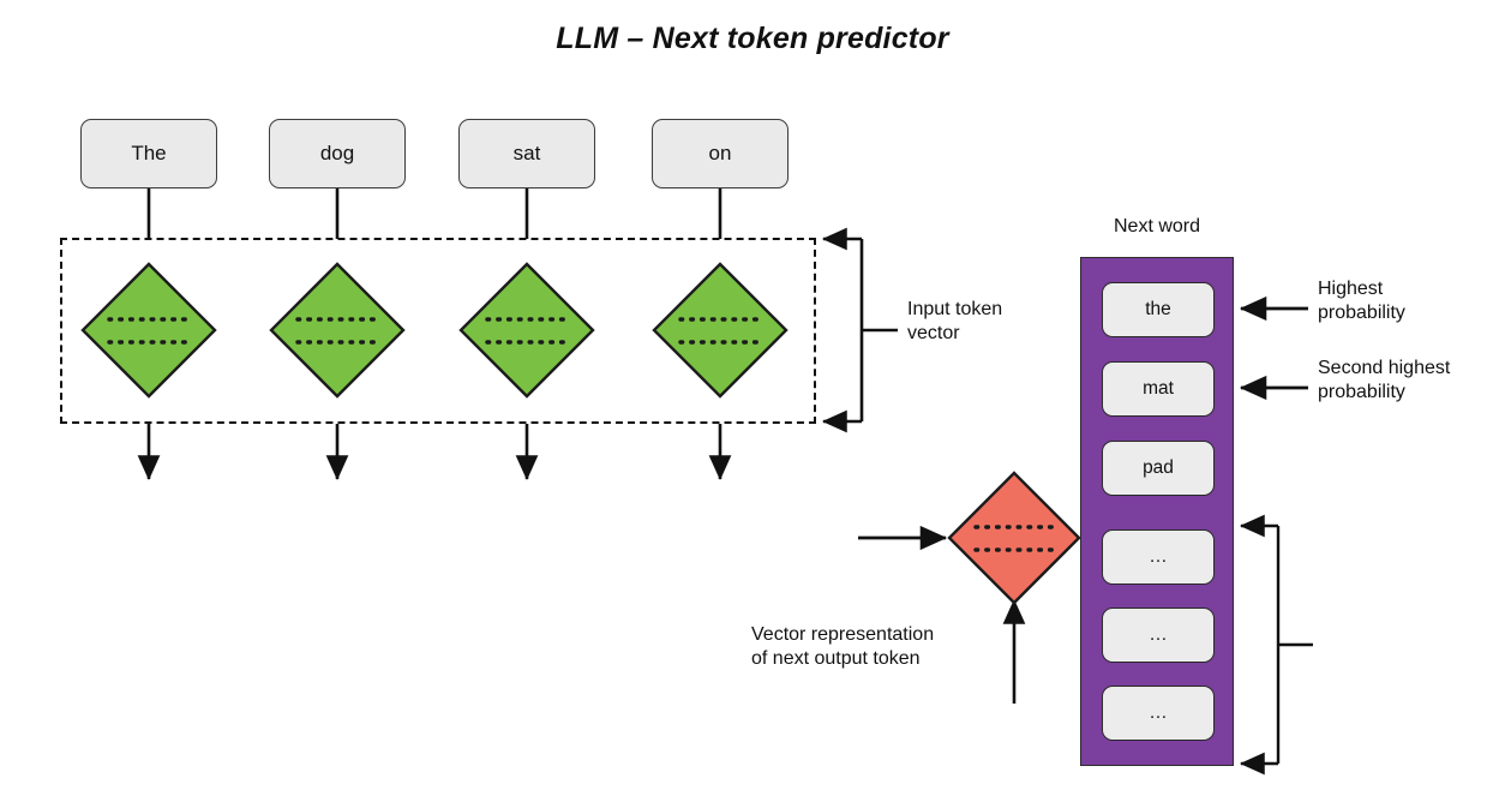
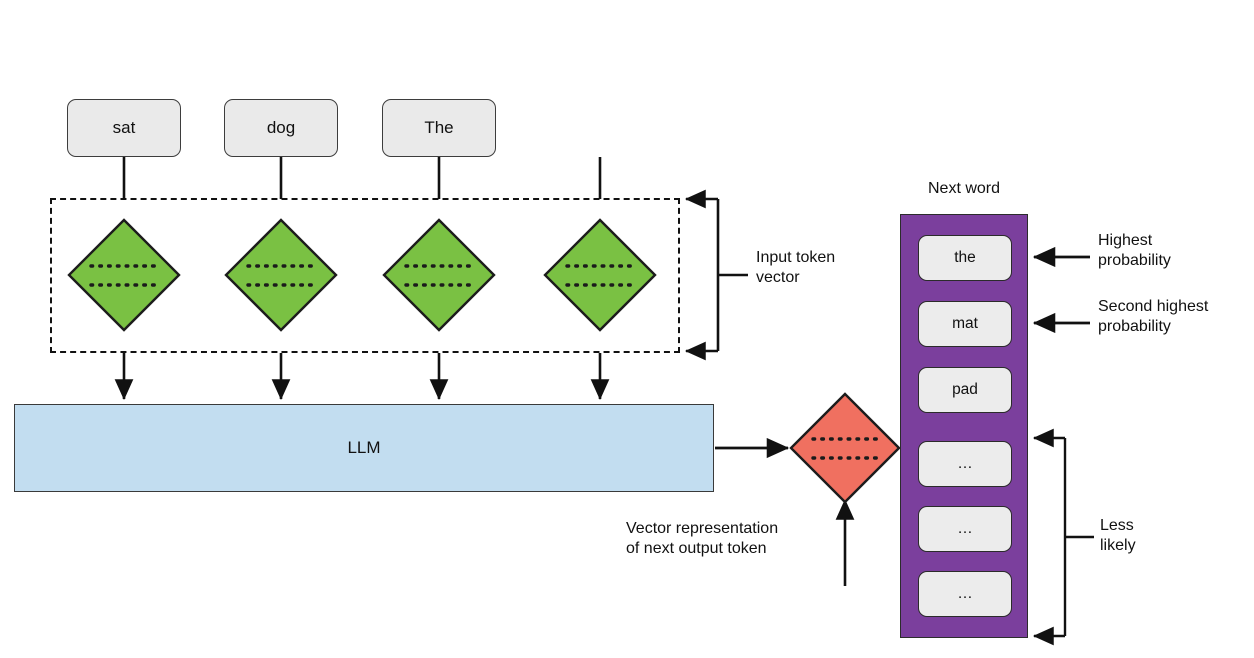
- LLM – Next token predictor
- The
+ sat
  dog
- sat
+ The
- on
  Input token
  vector
+ LLM
  Vector representation
  of next output token
  Next word
  the
  mat
  pad
  …
  …
  …
  Highest
  probability
  Second highest
  probability
+ Less
+ likely
